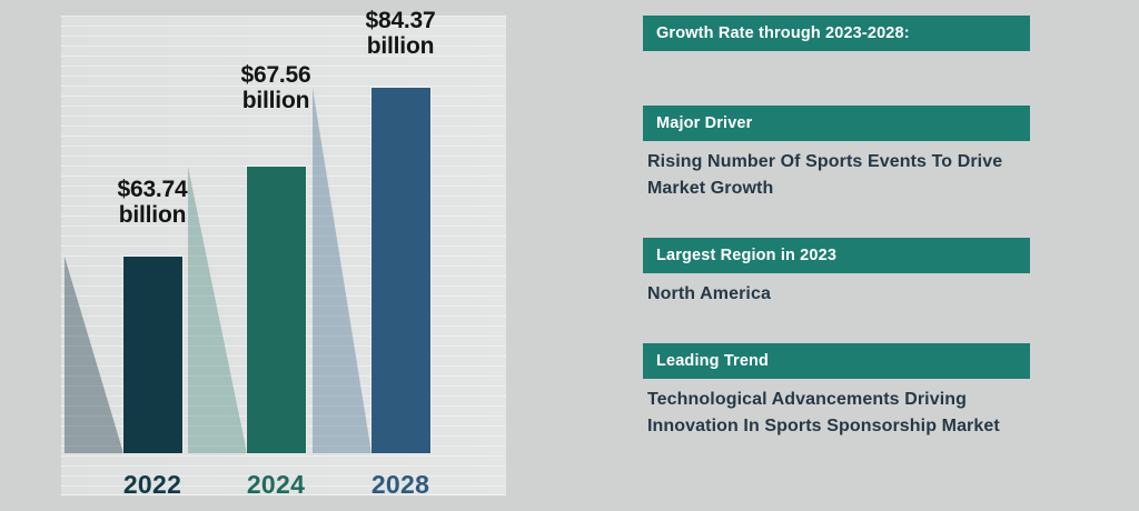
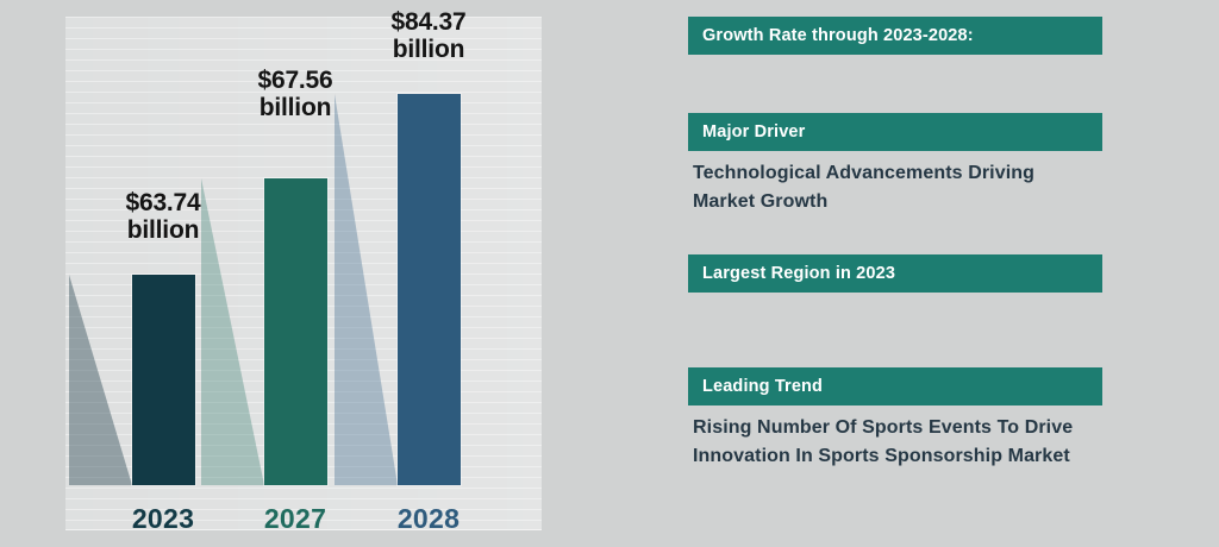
  $63.74
  billion
  $67.56
  billion
  $84.37
  billion
- 2022
+ 2023
- 2024
+ 2027
  2028
  Growth Rate through 2023-2028:
  Major Driver
- Rising Number Of Sports Events To Drive
+ Technological Advancements Driving
  Market Growth
  Largest Region in 2023
- North America
  Leading Trend
- Technological Advancements Driving
+ Rising Number Of Sports Events To Drive
  Innovation In Sports Sponsorship Market
